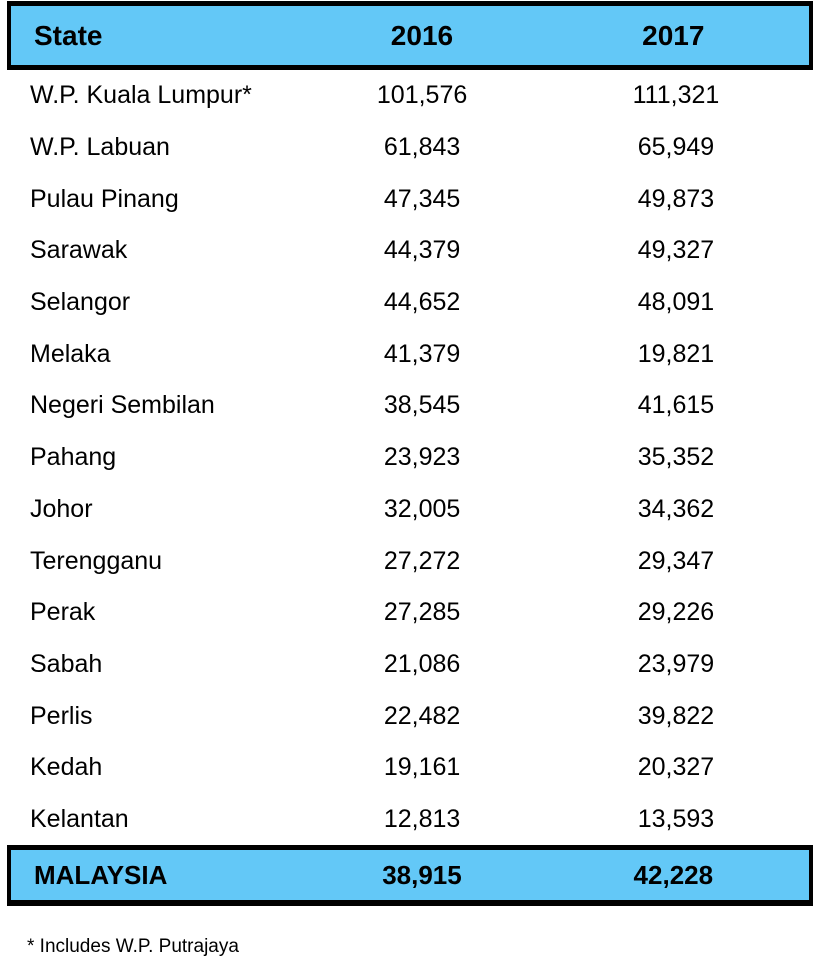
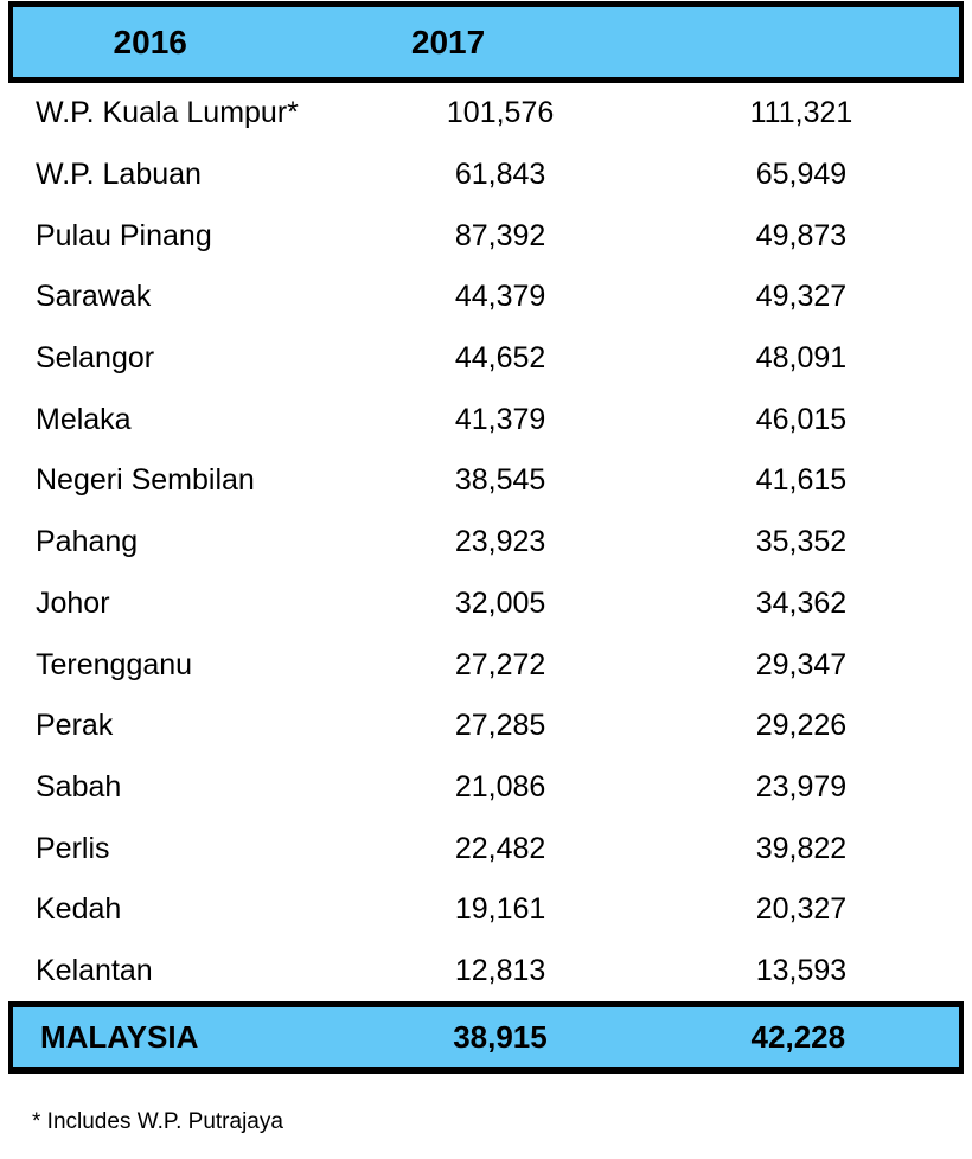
- State
  2016
  2017
  W.P. Kuala Lumpur*
  101,576
  111,321
  W.P. Labuan
  61,843
  65,949
  Pulau Pinang
- 47,345
+ 87,392
  49,873
  Sarawak
  44,379
  49,327
  Selangor
  44,652
  48,091
  Melaka
  41,379
- 19,821
+ 46,015
  Negeri Sembilan
  38,545
  41,615
  Pahang
  23,923
  35,352
  Johor
  32,005
  34,362
  Terengganu
  27,272
  29,347
  Perak
  27,285
  29,226
  Sabah
  21,086
  23,979
  Perlis
  22,482
  39,822
  Kedah
  19,161
  20,327
  Kelantan
  12,813
  13,593
  MALAYSIA
  38,915
  42,228
  * Includes W.P. Putrajaya
